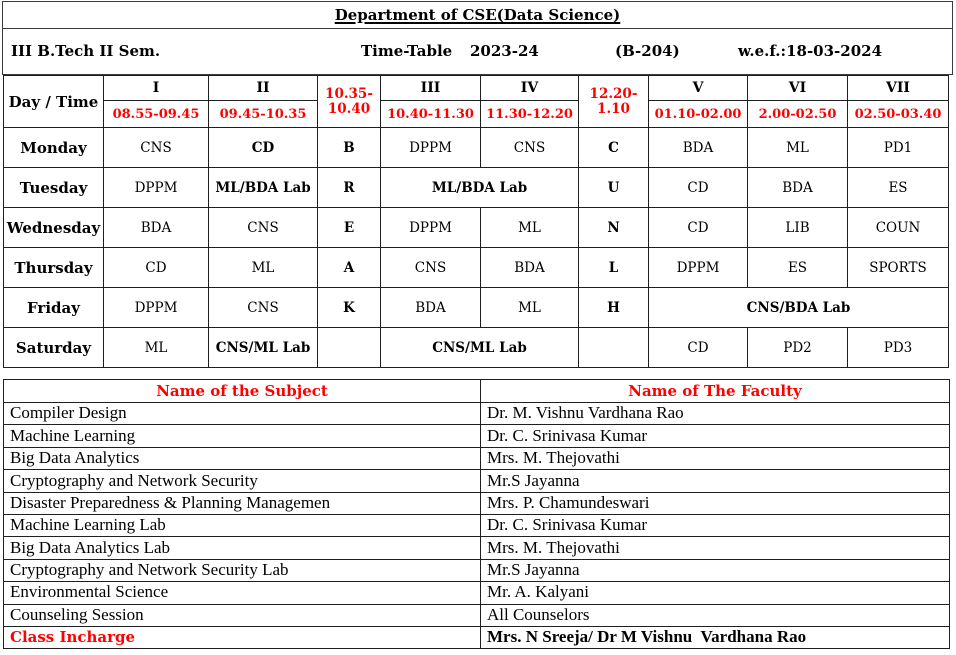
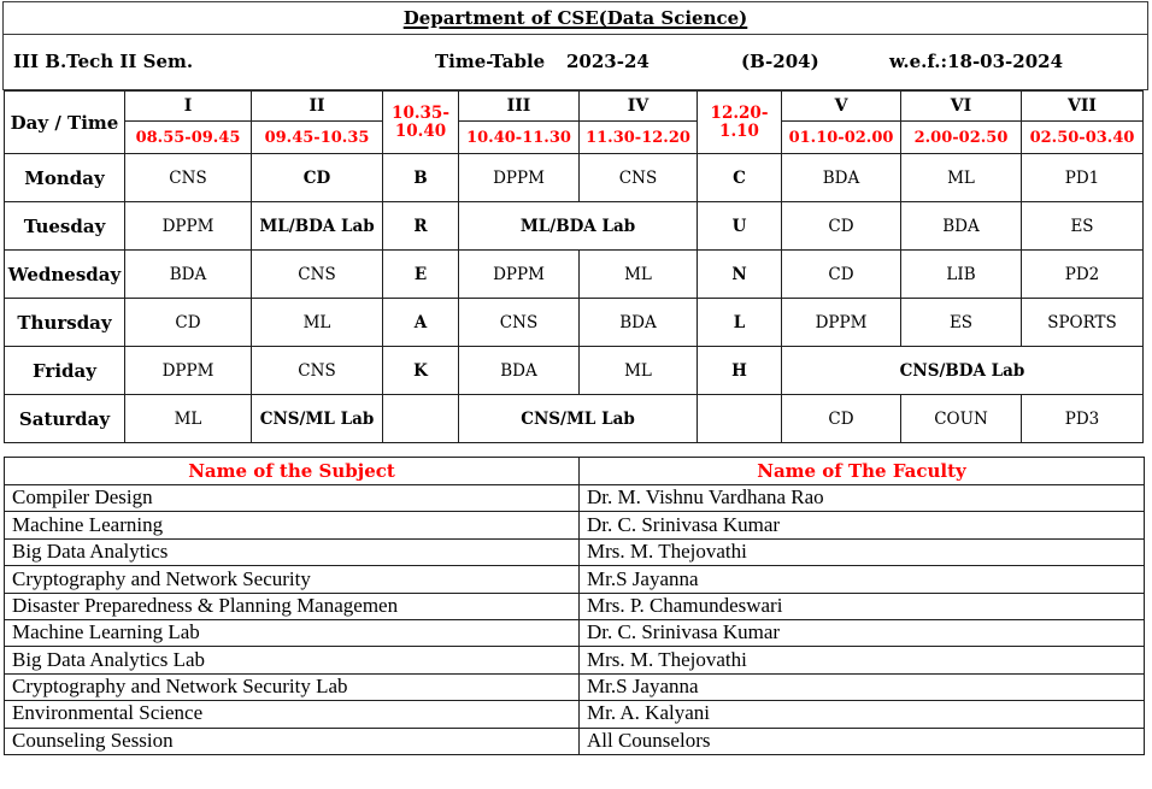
  Department of CSE(Data Science)
  III B.Tech II Sem.
  Time-Table
  2023-24
  (B-204)
  w.e.f.:18-03-2024
  Day / Time	I	II	10.35- 10.40	III	IV	12.20- 1.10	V	VI	VII
  08.55-09.45	09.45-10.35	10.40-11.30	11.30-12.20	01.10-02.00	2.00-02.50	02.50-03.40
  Monday	CNS	CD	B	DPPM	CNS	C	BDA	ML	PD1
  Tuesday	DPPM	ML/BDA Lab	R	ML/BDA Lab	U	CD	BDA	ES
- Wednesday	BDA	CNS	E	DPPM	ML	N	CD	LIB	COUN
+ Wednesday	BDA	CNS	E	DPPM	ML	N	CD	LIB	PD2
  Thursday	CD	ML	A	CNS	BDA	L	DPPM	ES	SPORTS
  Friday	DPPM	CNS	K	BDA	ML	H	CNS/BDA Lab
- Saturday	ML	CNS/ML Lab		CNS/ML Lab		CD	PD2	PD3
+ Saturday	ML	CNS/ML Lab		CNS/ML Lab		CD	COUN	PD3
  Name of the Subject	Name of The Faculty
  Compiler Design	Dr. M. Vishnu Vardhana Rao
  Machine Learning	Dr. C. Srinivasa Kumar
  Big Data Analytics	Mrs. M. Thejovathi
  Cryptography and Network Security	Mr.S Jayanna
  Disaster Preparedness & Planning Managemen	Mrs. P. Chamundeswari
  Machine Learning Lab	Dr. C. Srinivasa Kumar
  Big Data Analytics Lab	Mrs. M. Thejovathi
  Cryptography and Network Security Lab	Mr.S Jayanna
  Environmental Science	Mr. A. Kalyani
  Counseling Session	All Counselors
- Class Incharge	Mrs. N Sreeja/ Dr M Vishnu Vardhana Rao
